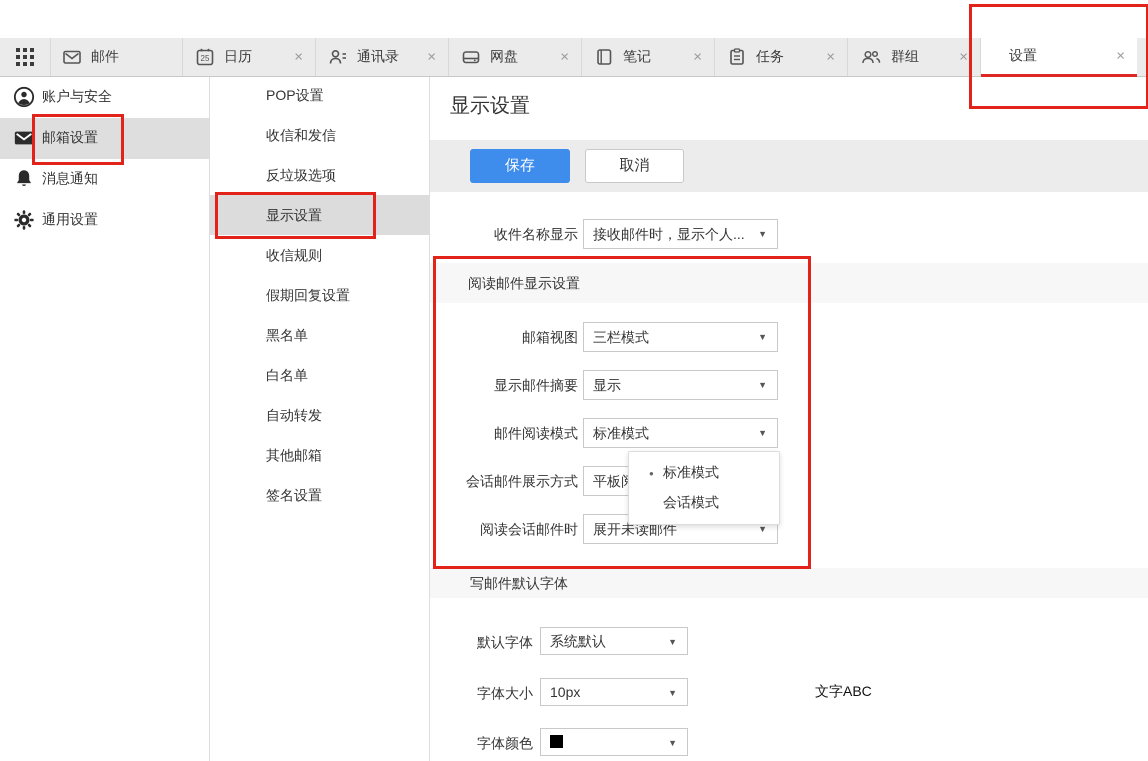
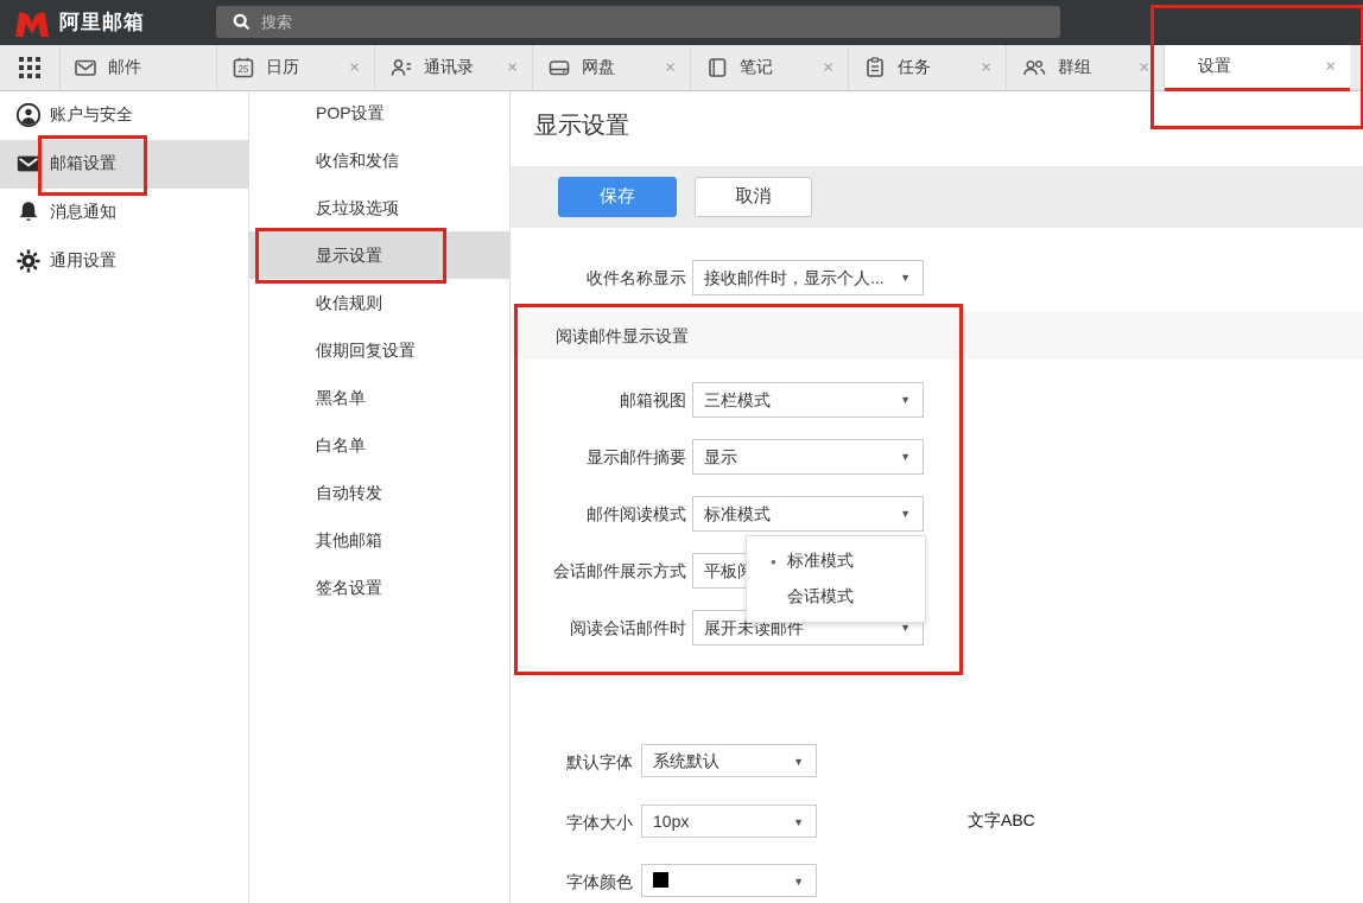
+ 阿里邮箱
+ 搜索
  邮件
  25
  日历
  ×
  通讯录
  ×
  网盘
  ×
  笔记
  ×
  任务
  ×
  群组
  ×
  设置
  ×
  账户与安全
  邮箱设置
  消息通知
  通用设置
  POP设置
  收信和发信
  反垃圾选项
  显示设置
  收信规则
  假期回复设置
  黑名单
  白名单
  自动转发
  其他邮箱
  签名设置
  显示设置
  保存
  取消
  收件名称显示
  接收邮件时，显示个人...
  ▼
  阅读邮件显示设置
  邮箱视图
  三栏模式
  ▼
  显示邮件摘要
  显示
  ▼
  邮件阅读模式
  标准模式
  ▼
  会话邮件展示方式
  阅读会话邮件时
  展开未读邮件
  ▼
  ●
  标准模式
  会话模式
- 写邮件默认字体
  默认字体
  系统默认
  ▼
  字体大小
  10px
  ▼
  文字ABC
  字体颜色
  ▼
